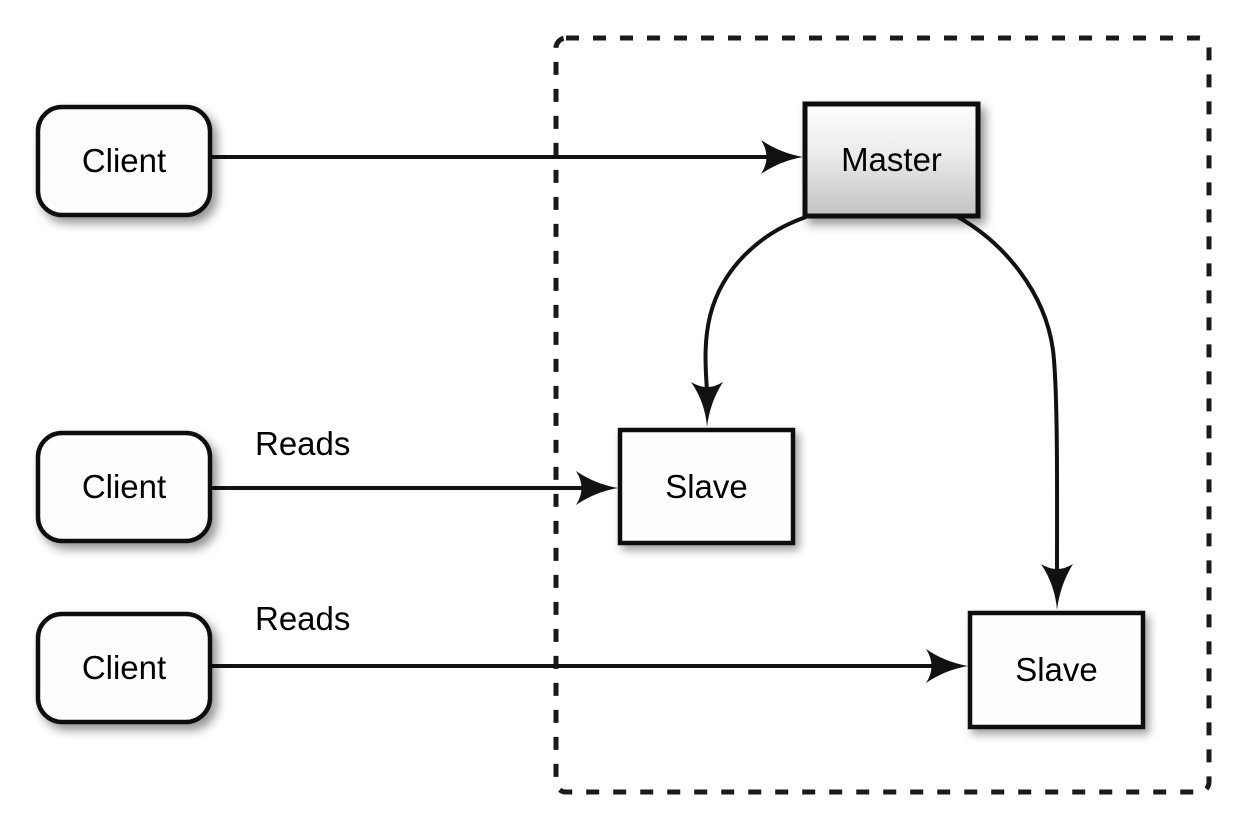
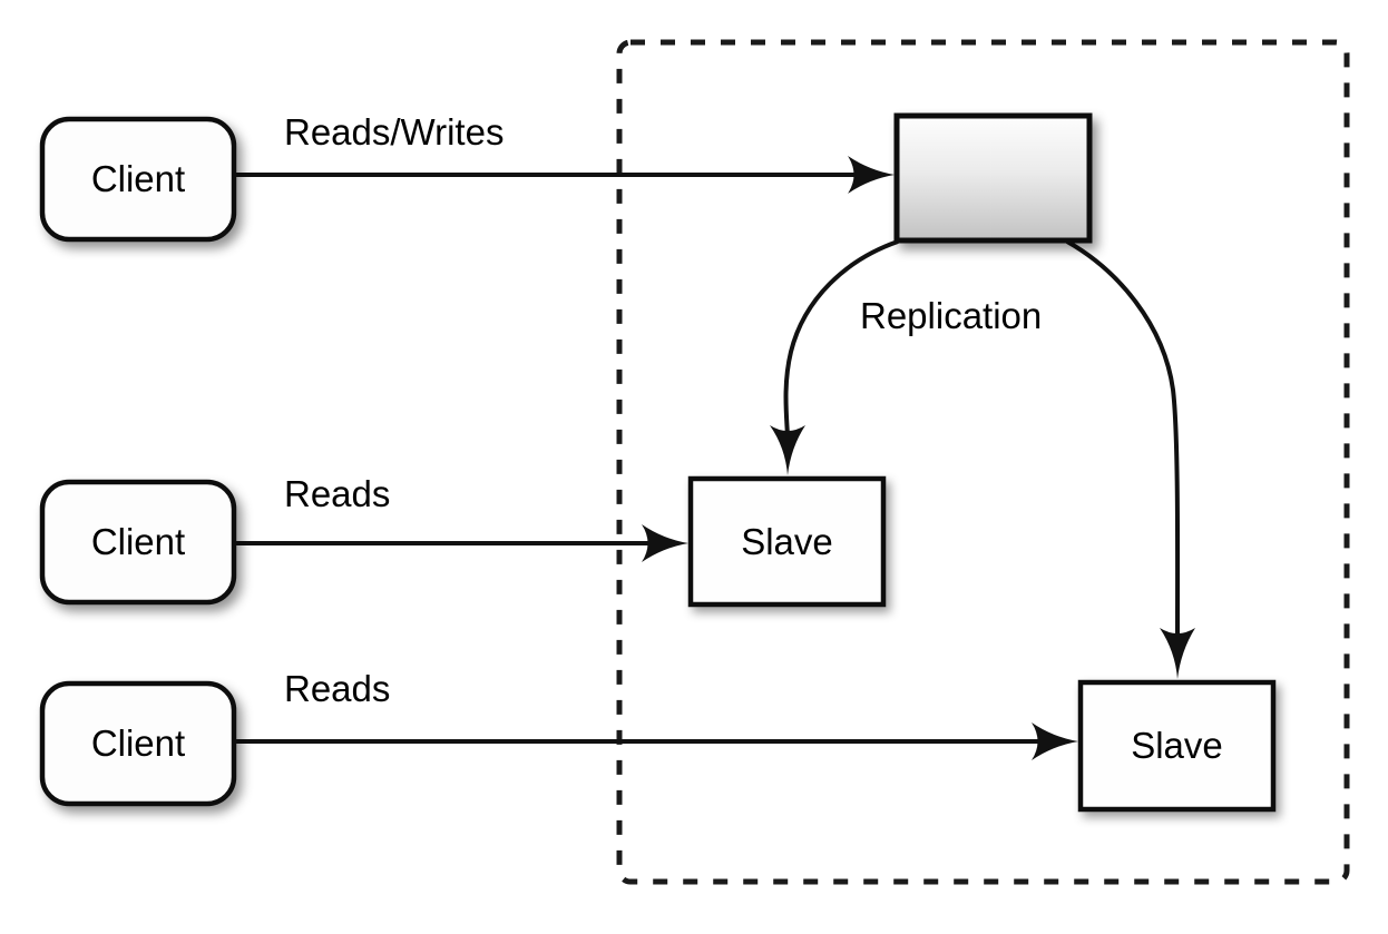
  Client
  Client
  Client
- Master
  Slave
  Slave
+ Reads/Writes
  Reads
  Reads
+ Replication
